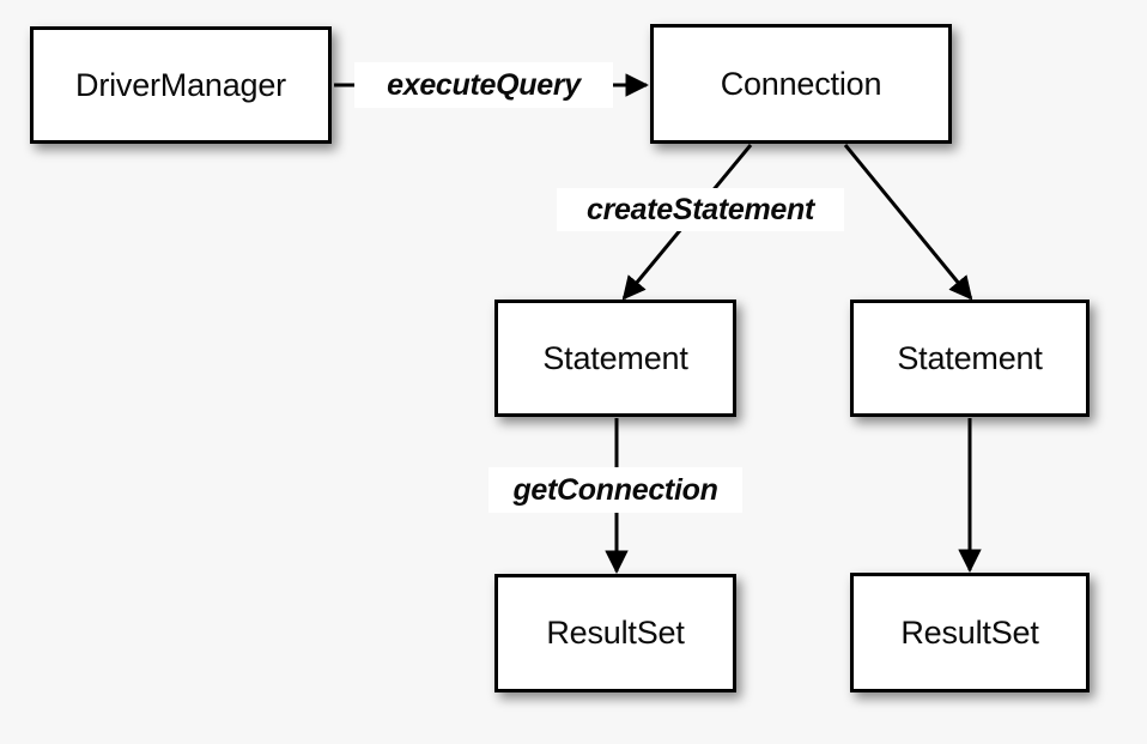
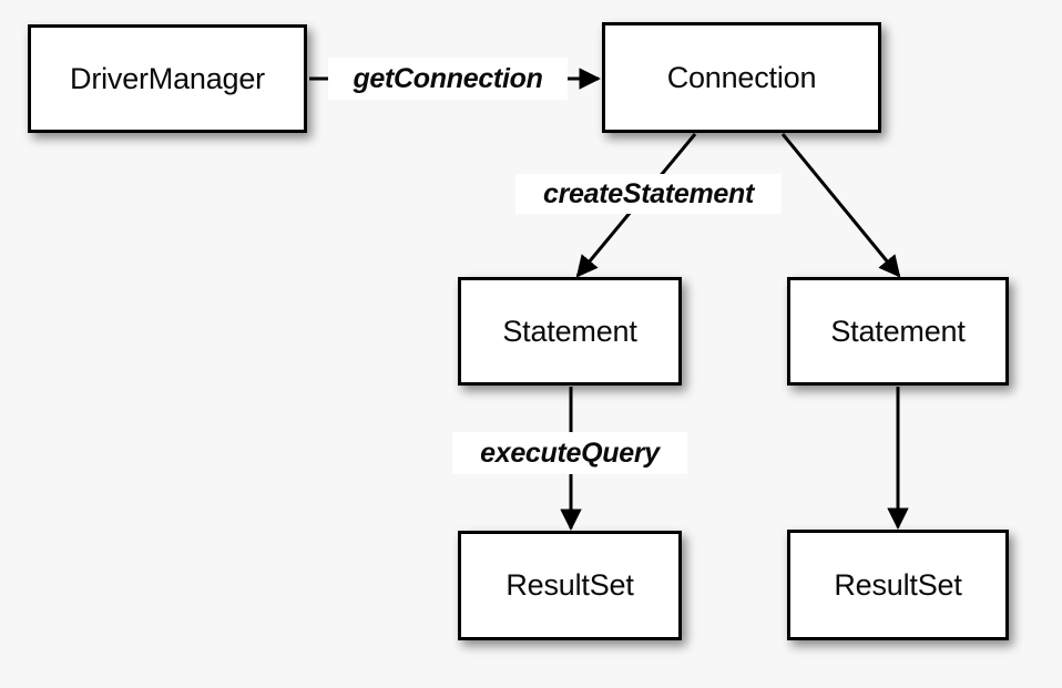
- executeQuery
+ getConnection
  createStatement
- getConnection
+ executeQuery
  DriverManager
  Connection
  Statement
  Statement
  ResultSet
  ResultSet
